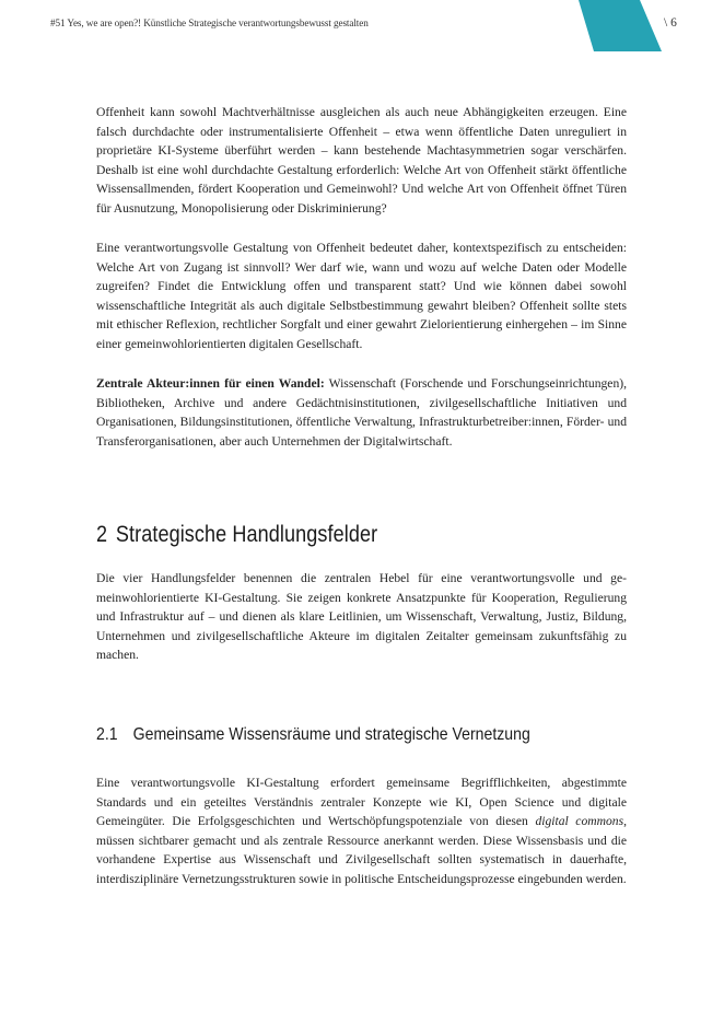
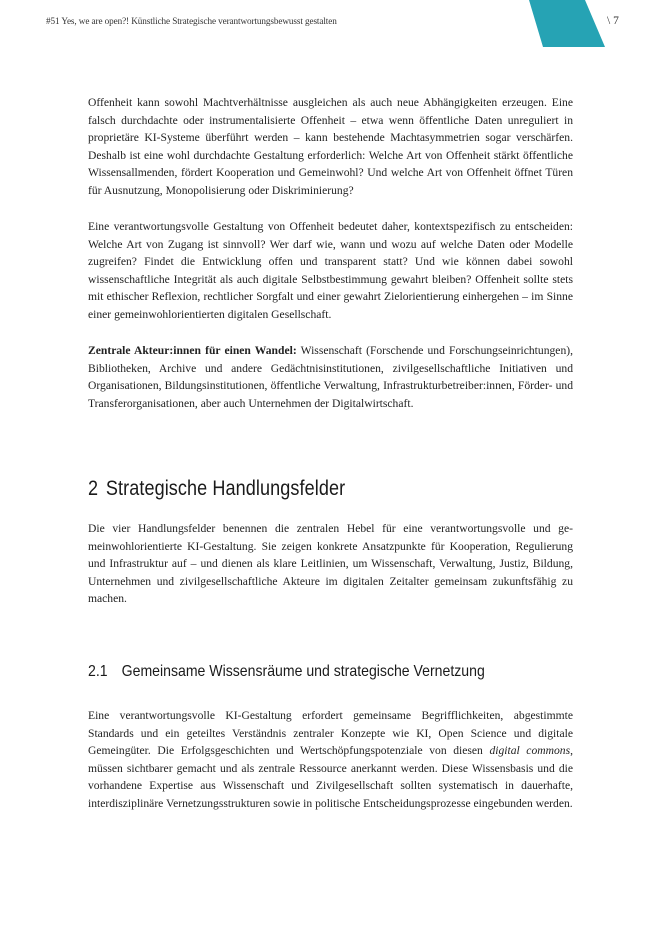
  #51 Yes, we are open?! Künstliche Strategische verantwortungsbewusst gestalten
- \ 6
+ \ 7
  Offenheit kann sowohl Machtverhältnisse ausgleichen als auch neue Abhängigkeiten erzeugen. Eine falsch durchdachte oder instrumentalisierte Offenheit – etwa wenn öffentliche Daten un­reguliert in proprietäre KI-Systeme überführt werden – kann bestehende Machtasymmetrien sogar verschärfen. Deshalb ist eine wohl durchdachte Gestaltung erforderlich: Welche Art von Offenheit stärkt öffentliche Wissensallmenden, fördert Kooperation und Gemeinwohl? Und welche Art von Offenheit öffnet Türen für Ausnutzung, Monopolisierung oder Diskriminierung?
  Eine verantwortungsvolle Gestaltung von Offenheit bedeutet daher, kontextspezifisch zu ent­scheiden: Welche Art von Zugang ist sinnvoll? Wer darf wie, wann und wozu auf welche Daten oder Modelle zugreifen? Findet die Entwicklung offen und transparent statt? Und wie können dabei sowohl wissenschaftliche Integrität als auch digitale Selbstbestimmung gewahrt bleiben? Offenheit sollte stets mit ethischer Reflexion, rechtlicher Sorgfalt und einer gewahrt Zielorientie­rung einhergehen – im Sinne einer gemeinwohlorientierten digitalen Gesellschaft.
  Zentrale Akteur:innen für einen Wandel: Wissenschaft (Forschende und Forschungseinrich­tungen), Bibliotheken, Archive und andere Gedächtnisinstitutionen, zivilgesellschaftliche Initia­tiven und Organisationen, Bildungsinstitutionen, öffentliche Verwaltung, Infrastrukturbetrei­ber:innen, Förder- und Transferorganisationen, aber auch Unternehmen der Digitalwirtschaft.
  2 Strategische Handlungsfelder
  Die vier Handlungsfelder benennen die zentralen Hebel für eine verantwortungsvolle und ge­meinwohlorientierte KI-Gestaltung. Sie zeigen konkrete Ansatzpunkte für Kooperation, Regu­lierung und Infrastruktur auf – und dienen als klare Leitlinien, um Wissenschaft, Verwaltung, Justiz, Bildung, Unternehmen und zivilgesellschaftliche Akteure im digitalen Zeitalter gemein­sam zukunftsfähig zu machen.
  2.1 Gemeinsame Wissensräume und strategische Vernetzung
  Eine verantwortungsvolle KI-Gestaltung erfordert gemeinsame Begrifflichkeiten, abgestimm­te Standards und ein geteiltes Verständnis zentraler Konzepte wie KI, Open Science und digi­tale Gemeingüter. Die Erfolgsgeschichten und Wertschöpfungspotenziale von diesen digital commons, müssen sichtbarer gemacht und als zentrale Ressource anerkannt werden. Diese Wissensbasis und die vorhandene Expertise aus Wissenschaft und Zivilgesellschaft sollten sys­tematisch in dauerhafte, interdisziplinäre Vernetzungsstrukturen sowie in politische Entschei­dungsprozesse eingebunden werden.
